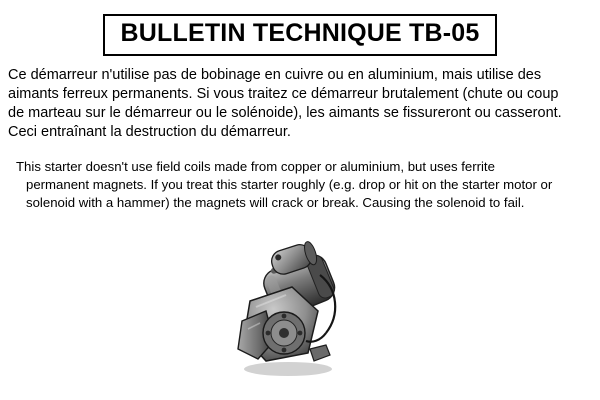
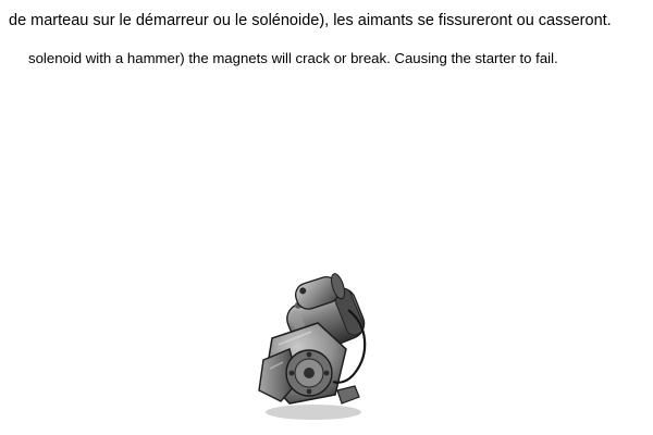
- BULLETIN TECHNIQUE TB-05
- Ce démarreur n'utilise pas de bobinage en cuivre ou en aluminium, mais utilise des
- aimants ferreux permanents. Si vous traitez ce démarreur brutalement (chute ou coup
  de marteau sur le démarreur ou le solénoide), les aimants se fissureront ou casseront.
- Ceci entraînant la destruction du démarreur.
- This starter doesn't use field coils made from copper or aluminium, but uses ferrite
- permanent magnets. If you treat this starter roughly (e.g. drop or hit on the starter motor or
- solenoid with a hammer) the magnets will crack or break. Causing the solenoid to fail.
+ solenoid with a hammer) the magnets will crack or break. Causing the starter to fail.
